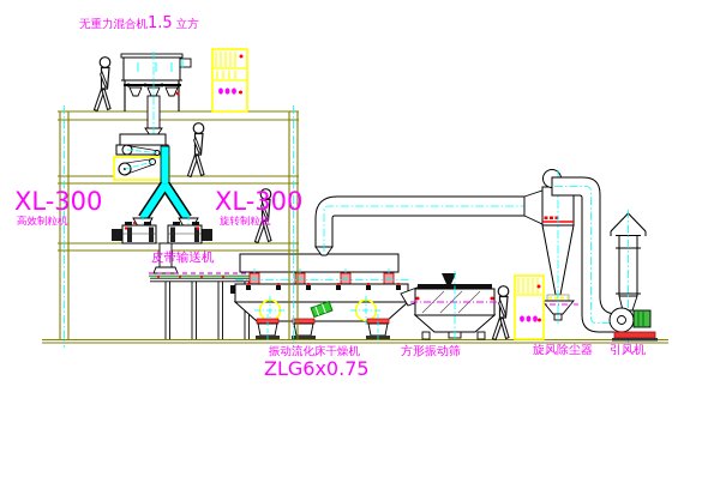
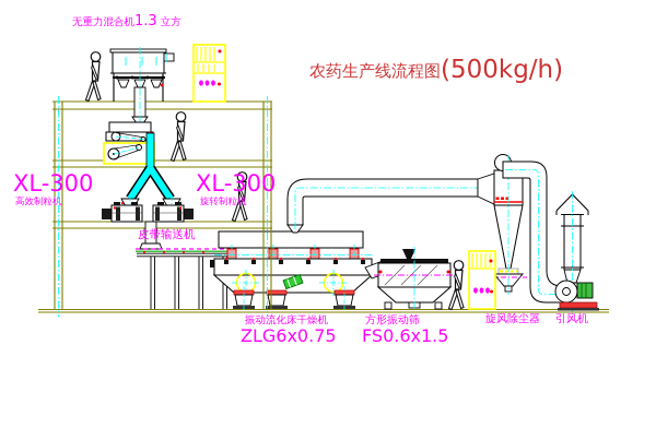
+ 农药生产线流程图(500kg/h)
- 无重力混合机1.5 立方
+ 无重力混合机1.3 立方
  XL-300
  高效制粒机
  XL-300
  旋转制粒机
  皮带输送机
  振动流化床干燥机
  ZLG6x0.75
  方形振动筛
+ FS0.6x1.5
  旋风除尘器
  引风机
